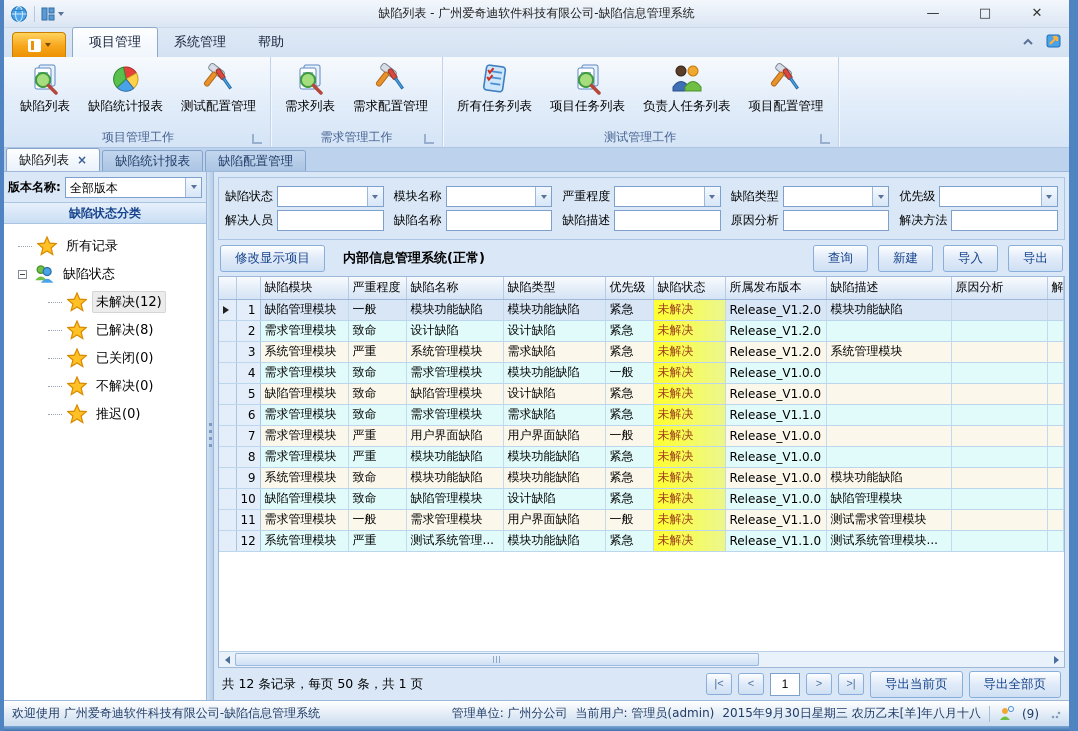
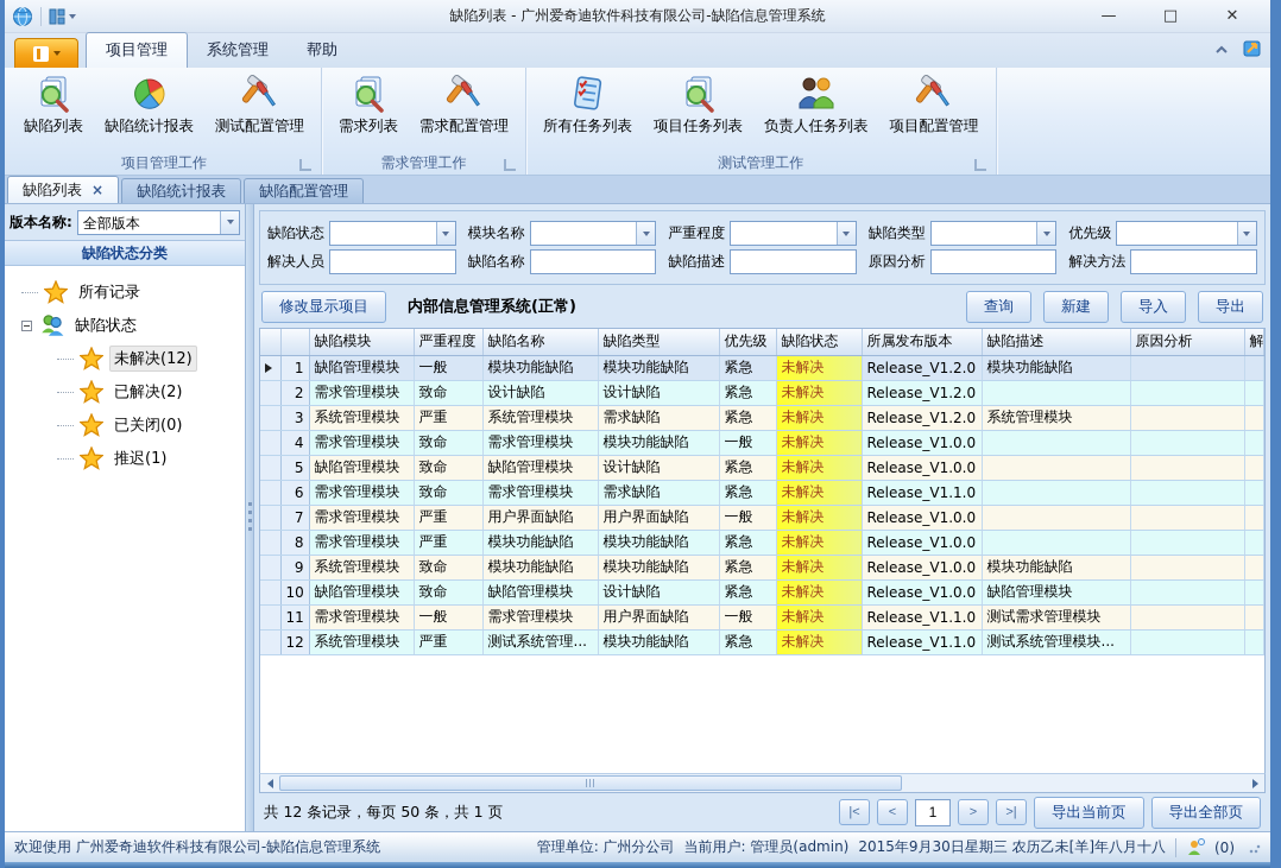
  缺陷列表 - 广州爱奇迪软件科技有限公司-缺陷信息管理系统
  —
  □
  ✕
  项目管理
  系统管理
  帮助
  缺陷列表
  缺陷统计报表
  测试配置管理
  项目管理工作
  需求列表
  需求配置管理
  需求管理工作
  所有任务列表
  项目任务列表
  负责人任务列表
  项目配置管理
  测试管理工作
  缺陷列表
  ×
  缺陷统计报表
  缺陷配置管理
  版本名称:
  全部版本
  缺陷状态分类
  所有记录
  缺陷状态
  未解决(12)
- 已解决(8)
+ 已解决(2)
  已关闭(0)
- 不解决(0)
- 推迟(0)
+ 推迟(1)
  缺陷状态
  模块名称
  严重程度
  缺陷类型
  优先级
  解决人员
  缺陷名称
  缺陷描述
  原因分析
  解决方法
  修改显示项目
  内部信息管理系统(正常)
  查询
  新建
  导入
  导出
  		缺陷模块	严重程度	缺陷名称	缺陷类型	优先级	缺陷状态	所属发布版本	缺陷描述	原因分析	解
  	1	缺陷管理模块	一般	模块功能缺陷	模块功能缺陷	紧急	未解决	Release_V1.2.0	模块功能缺陷
  	2	需求管理模块	致命	设计缺陷	设计缺陷	紧急	未解决	Release_V1.2.0
  	3	系统管理模块	严重	系统管理模块	需求缺陷	紧急	未解决	Release_V1.2.0	系统管理模块
  	4	需求管理模块	致命	需求管理模块	模块功能缺陷	一般	未解决	Release_V1.0.0
  	5	缺陷管理模块	致命	缺陷管理模块	设计缺陷	紧急	未解决	Release_V1.0.0
  	6	需求管理模块	致命	需求管理模块	需求缺陷	紧急	未解决	Release_V1.1.0
  	7	需求管理模块	严重	用户界面缺陷	用户界面缺陷	一般	未解决	Release_V1.0.0
  	8	需求管理模块	严重	模块功能缺陷	模块功能缺陷	紧急	未解决	Release_V1.0.0
  	9	系统管理模块	致命	模块功能缺陷	模块功能缺陷	紧急	未解决	Release_V1.0.0	模块功能缺陷
  	10	缺陷管理模块	致命	缺陷管理模块	设计缺陷	紧急	未解决	Release_V1.0.0	缺陷管理模块
  	11	需求管理模块	一般	需求管理模块	用户界面缺陷	一般	未解决	Release_V1.1.0	测试需求管理模块
  	12	系统管理模块	严重	测试系统管理...	模块功能缺陷	紧急	未解决	Release_V1.1.0	测试系统管理模块...
  共 12 条记录，每页 50 条，共 1 页
  |<
  <
  1
  >
  >|
  导出当前页
  导出全部页
  欢迎使用 广州爱奇迪软件科技有限公司-缺陷信息管理系统
  管理单位: 广州分公司
  当前用户: 管理员(admin)
  2015年9月30日星期三 农历乙未[羊]年八月十八
- (9)
+ (0)
